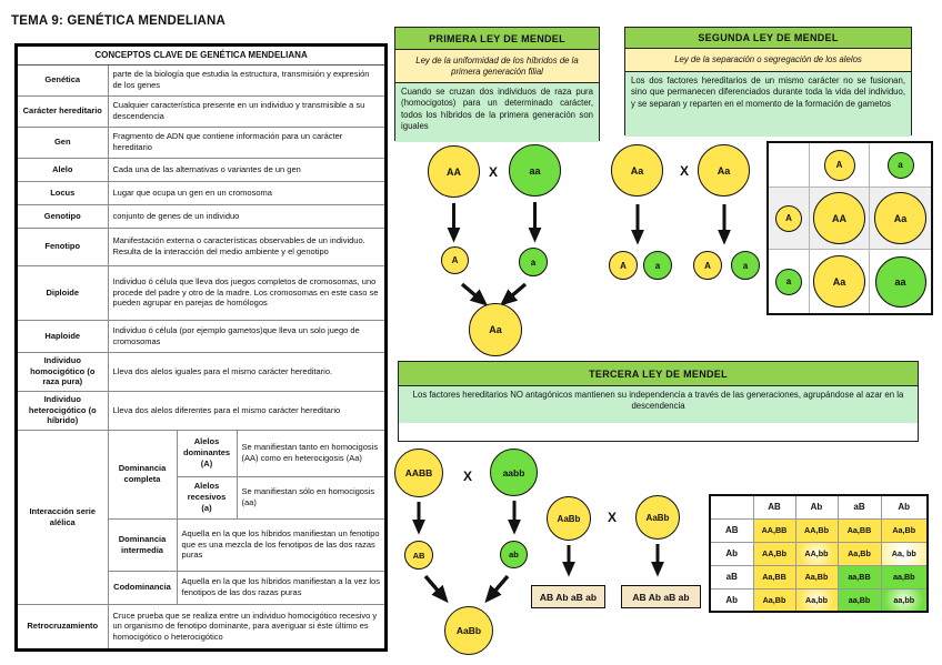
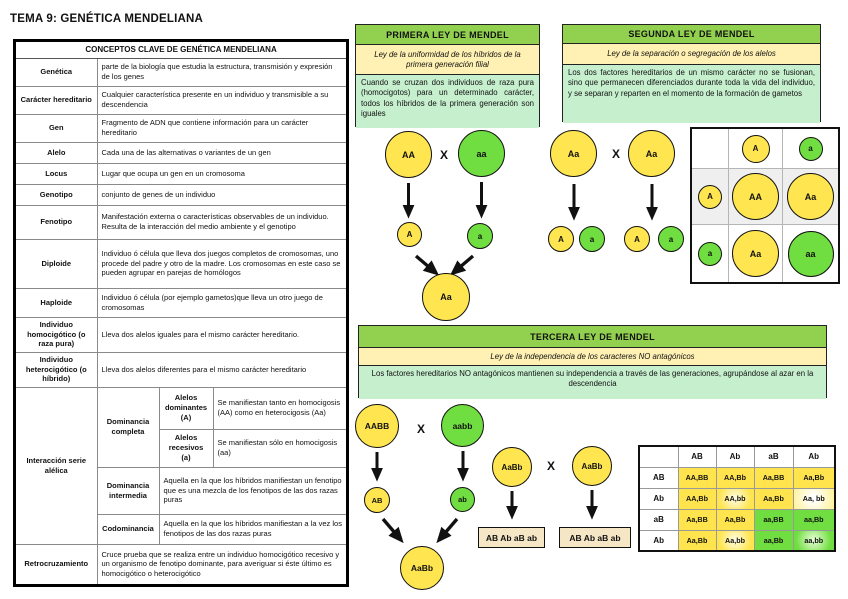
  TEMA 9: GENÉTICA MENDELIANA
  CONCEPTOS CLAVE DE GENÉTICA MENDELIANA
  Genética	parte de la biología que estudia la estructura, transmisión y expresión de los genes
  Carácter hereditario	Cualquier característica presente en un individuo y transmisible a su descendencia
  Gen	Fragmento de ADN que contiene información para un carácter hereditario
  Alelo	Cada una de las alternativas o variantes de un gen
  Locus	Lugar que ocupa un gen en un cromosoma
  Genotipo	conjunto de genes de un individuo
  Fenotipo	Manifestación externa o características observables de un individuo. Resulta de la interacción del medio ambiente y el genotipo
  Diploide	Individuo ó célula que lleva dos juegos completos de cromosomas, uno procede del padre y otro de la madre. Los cromosomas en este caso se pueden agrupar en parejas de homólogos
- Haploide	Individuo ó célula (por ejemplo gametos)que lleva un solo juego de cromosomas
+ Haploide	Individuo ó célula (por ejemplo gametos)que lleva un otro juego de cromosomas
  Individuo homocigótico (o raza pura)	Lleva dos alelos iguales para el mismo carácter hereditario.
  Individuo heterocigótico (o híbrido)	Lleva dos alelos diferentes para el mismo carácter hereditario
  Interacción serie alélica	Dominancia completa	Alelos dominantes (A)	Se manifiestan tanto en homocigosis (AA) como en heterocigosis (Aa)
  Alelos recesivos (a)	Se manifiestan sólo en homocigosis (aa)
  Dominancia intermedia	Aquella en la que los híbridos manifiestan un fenotipo que es una mezcla de los fenotipos de las dos razas puras
  Codominancia	Aquella en la que los híbridos manifiestan a la vez los fenotipos de las dos razas puras
  Retrocruzamiento	Cruce prueba que se realiza entre un individuo homocigótico recesivo y un organismo de fenotipo dominante, para averiguar si éste último es homocigótico o heterocigótico
  PRIMERA LEY DE MENDEL
  Ley de la uniformidad de los híbridos de la primera generación filial
  Cuando se cruzan dos individuos de raza pura (homocigotos) para un determinado carácter, todos los híbridos de la primera generación son iguales
  SEGUNDA LEY DE MENDEL
  Ley de la separación o segregación de los alelos
  Los dos factores hereditarios de un mismo carácter no se fusionan, sino que permanecen diferenciados durante toda la vida del individuo, y se separan y reparten en el momento de la formación de gametos
  TERCERA LEY DE MENDEL
+ Ley de la independencia de los caracteres NO antagónicos
  Los factores hereditarios NO antagónicos mantienen su independencia a través de las generaciones, agrupándose al azar en la descendencia
  AA
  X
  aa
  A
  a
  Aa
  Aa
  X
  Aa
  A
  a
  A
  a
  A
  a
  A
  AA
  Aa
  a
  Aa
  aa
  AABB
  X
  aabb
  AB
  ab
  AaBb
  AaBb
  X
  AaBb
  AB Ab aB ab
  AB Ab aB ab
  	AB	Ab	aB	Ab
  AB	AA,BB	AA,Bb	Aa,BB	Aa,Bb
  Ab	AA,Bb	AA,bb	Aa,Bb	Aa, bb
  aB	Aa,BB	Aa,Bb	aa,BB	aa,Bb
  Ab	Aa,Bb	Aa,bb	aa,Bb	aa,bb
